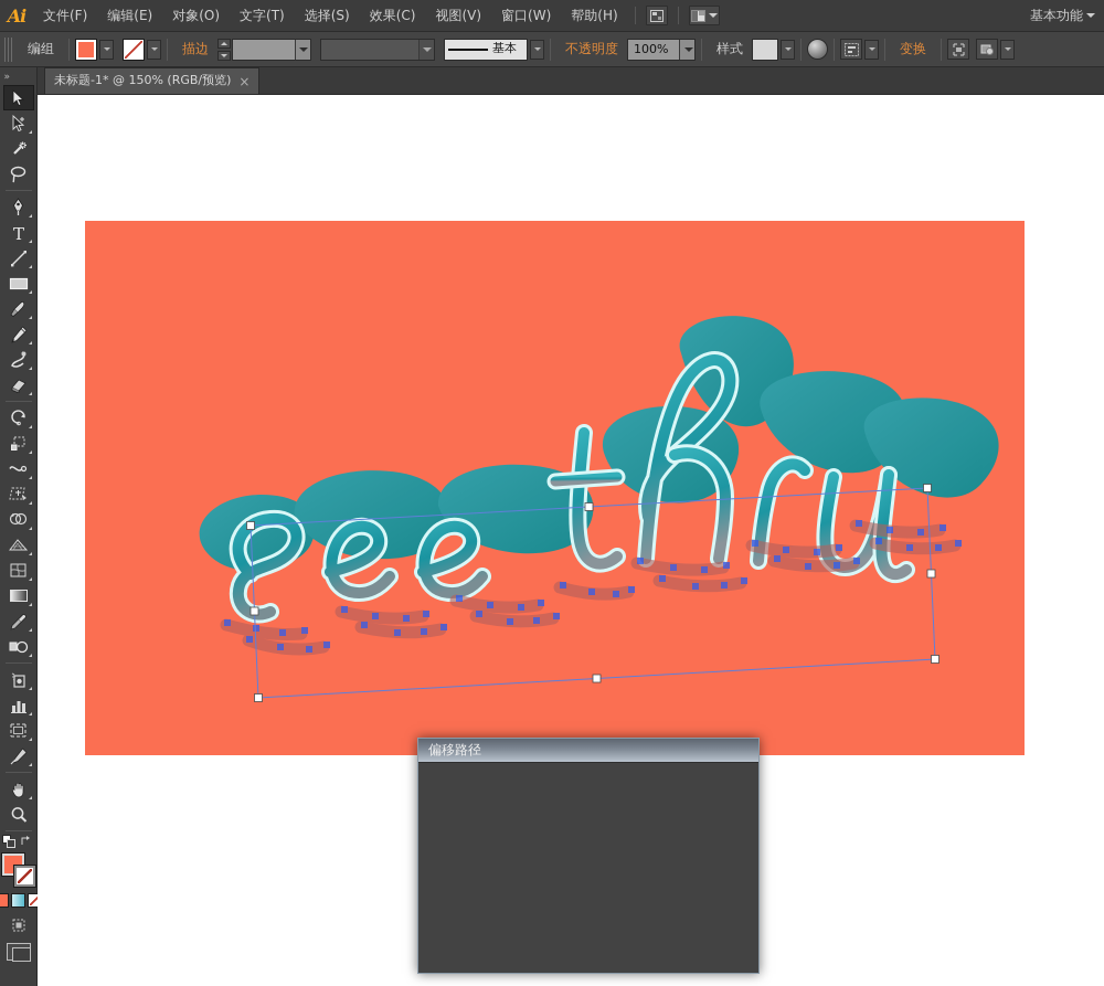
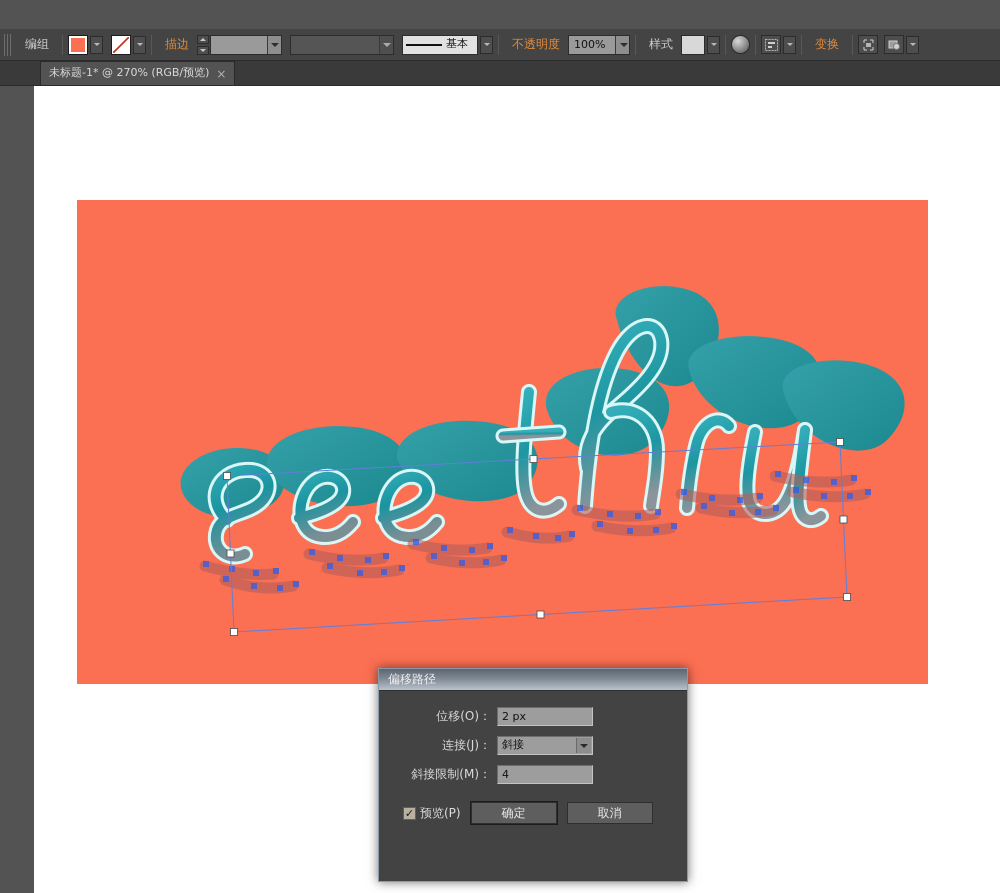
- Ai
- 文件(F)
- 编辑(E)
- 对象(O)
- 文字(T)
- 选择(S)
- 效果(C)
- 视图(V)
- 窗口(W)
- 帮助(H)
- 基本功能
  编组
  描边
  基本
  不透明度
  100%
  样式
  变换
- 未标题-1* @ 150% (RGB/预览)
+ 未标题-1* @ 270% (RGB/预览)
  ×
- »
- T
  偏移路径
+ 位移(O)：
+ 2 px
+ 连接(J)：
+ 斜接
+ 斜接限制(M)：
+ 4
+ ✓
+ 预览(P)
+ 确定
+ 取消
